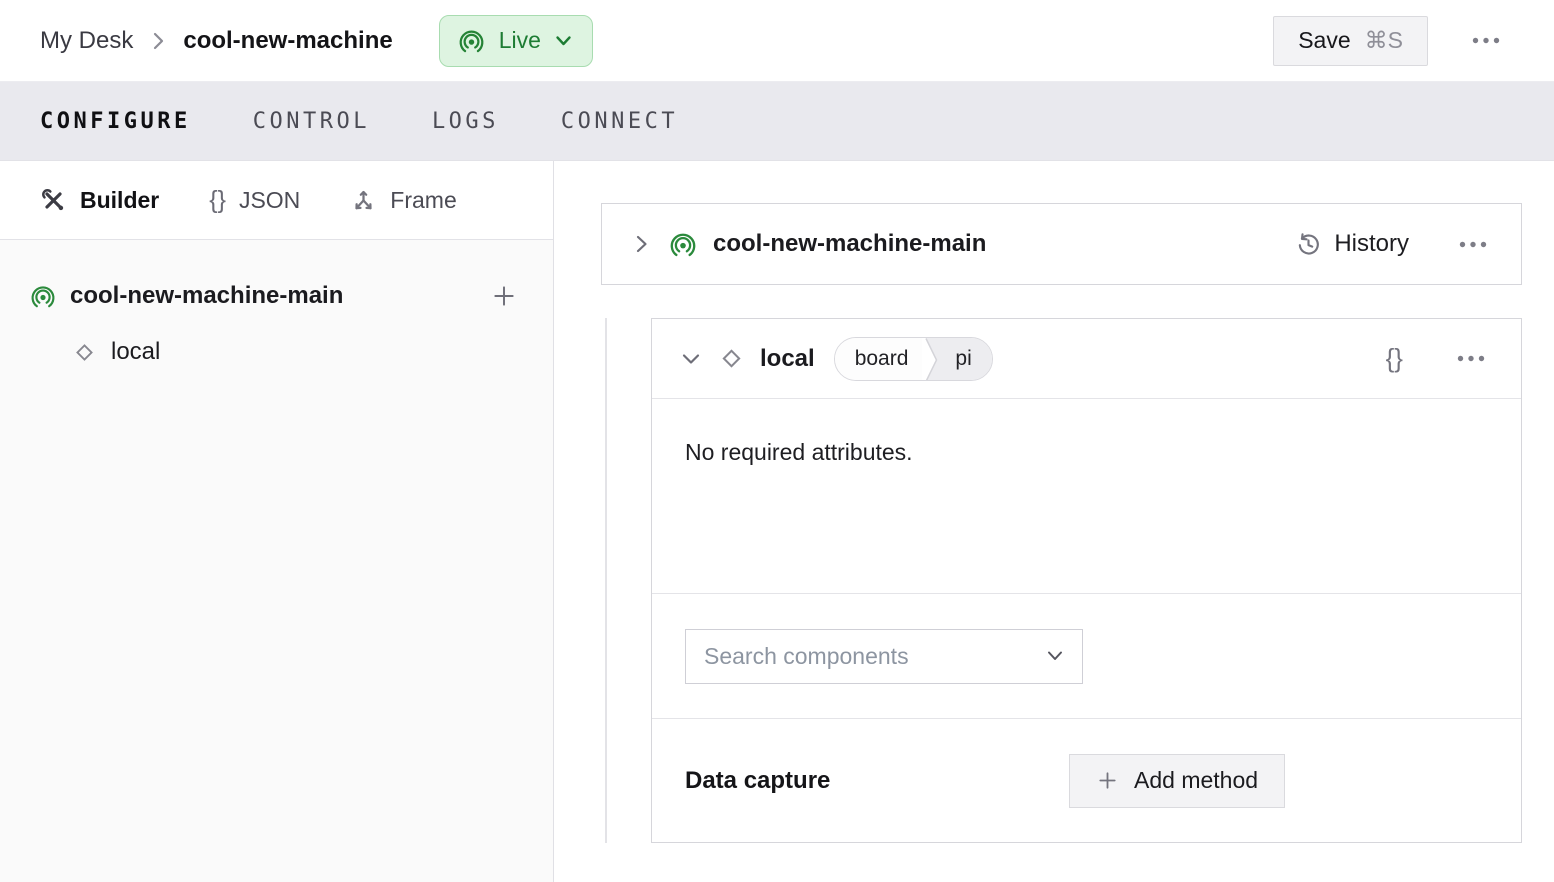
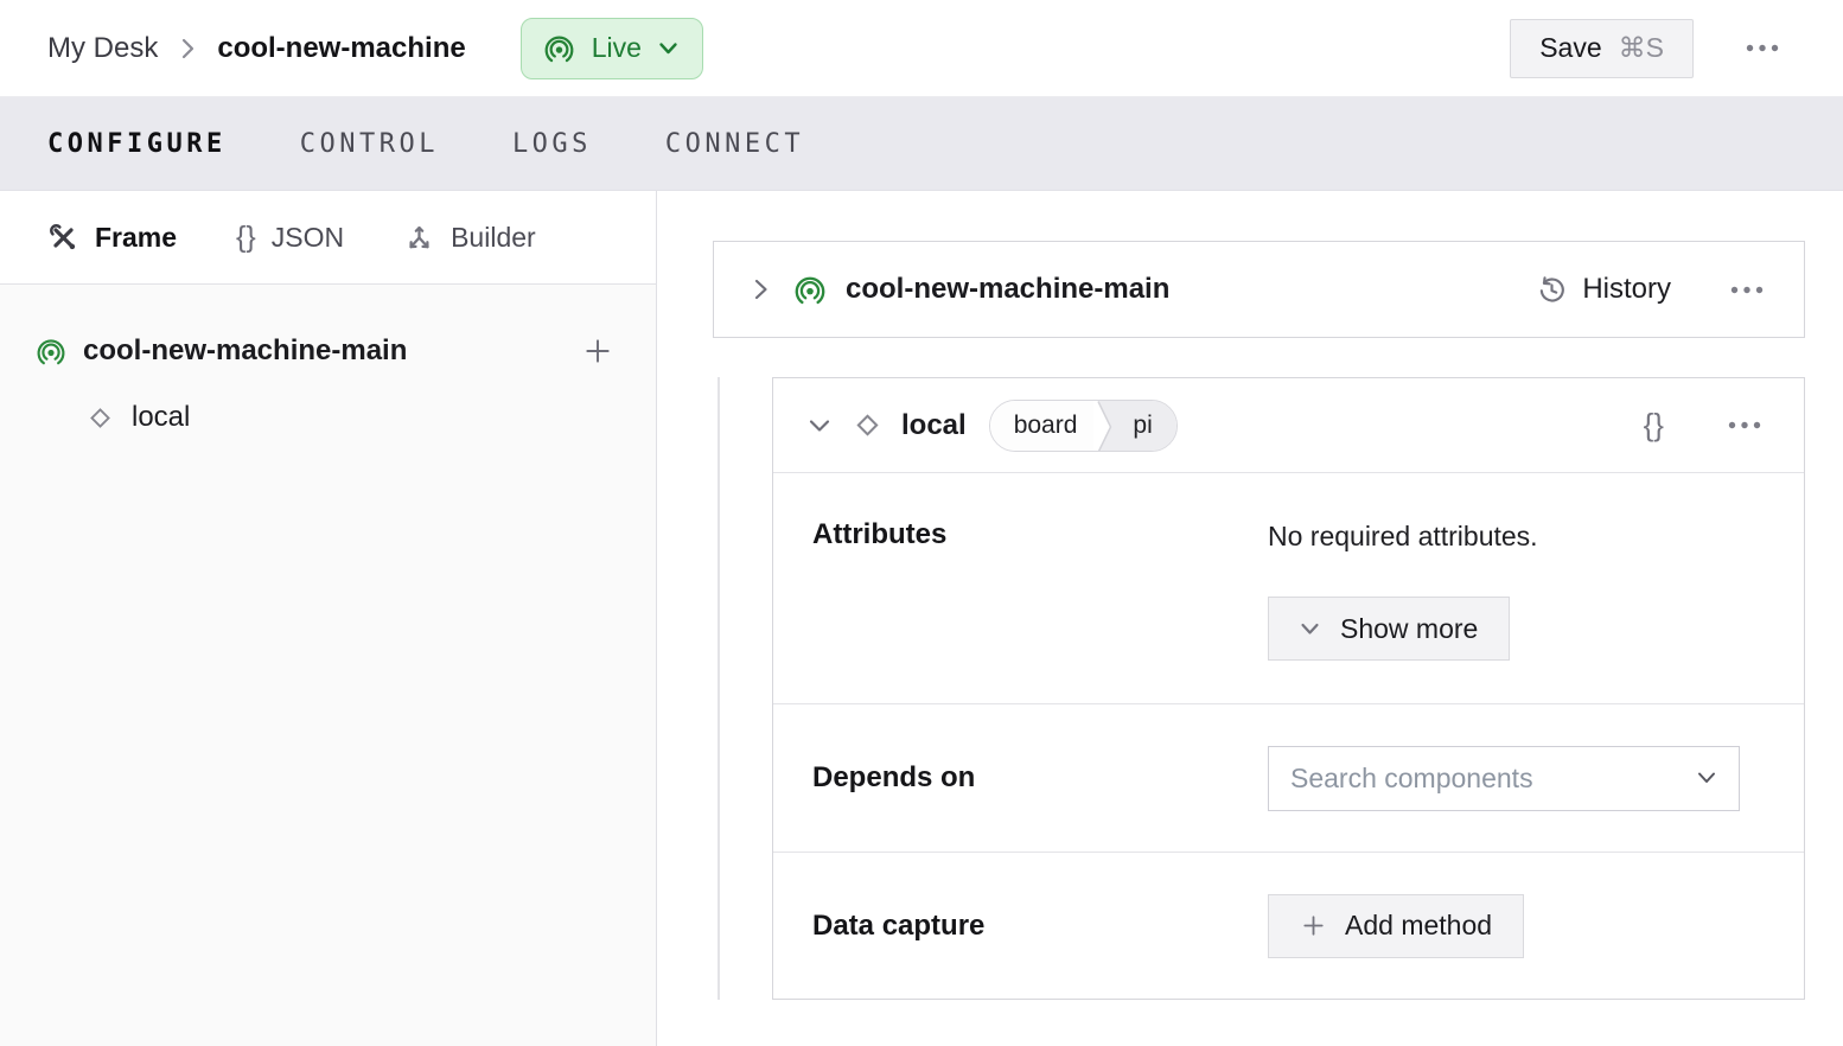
  My Desk
  cool-new-machine
  Live
  Save
  ⌘S
  CONFIGURE
  CONTROL
  LOGS
  CONNECT
- Builder
+ Frame
  {}
  JSON
- Frame
+ Builder
  cool-new-machine-main
  local
  cool-new-machine-main
  History
  local
  board
  pi
  {}
+ Attributes
  No required attributes.
+ Show more
+ Depends on
  Search components
  Data capture
  Add method
